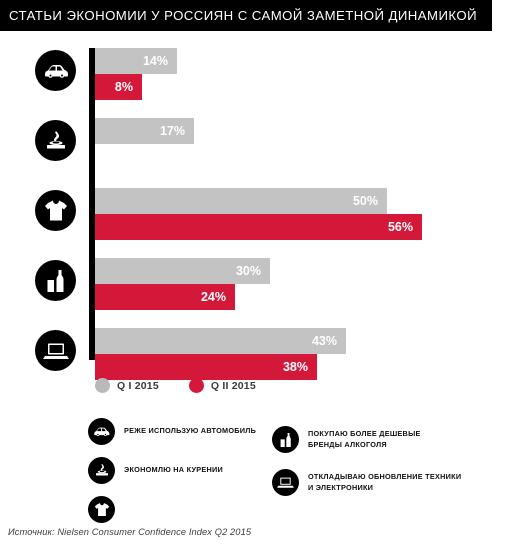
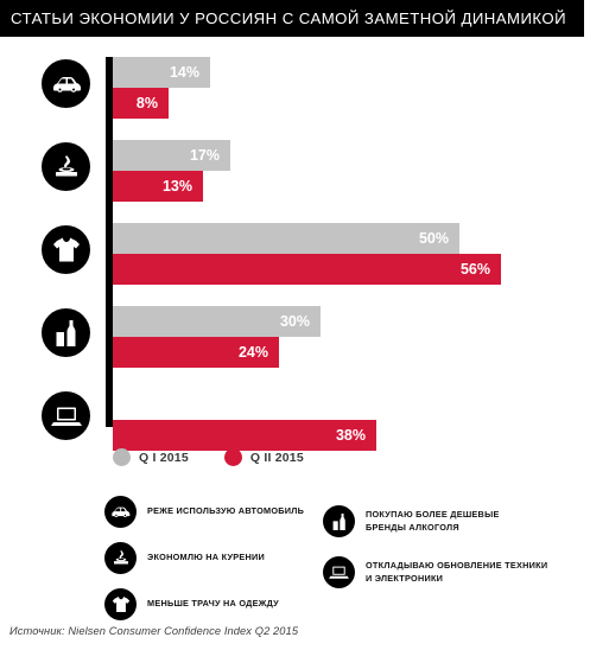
  СТАТЬИ ЭКОНОМИИ У РОССИЯН С САМОЙ ЗАМЕТНОЙ ДИНАМИКОЙ
  14%
  8%
  17%
+ 13%
  50%
  56%
  30%
  24%
- 43%
  38%
  Q I 2015
  Q II 2015
  РЕЖЕ ИСПОЛЬЗУЮ АВТОМОБИЛЬ
  ЭКОНОМЛЮ НА КУРЕНИИ
+ МЕНЬШЕ ТРАЧУ НА ОДЕЖДУ
  ПОКУПАЮ БОЛЕЕ ДЕШЕВЫЕ
  БРЕНДЫ АЛКОГОЛЯ
  ОТКЛАДЫВАЮ ОБНОВЛЕНИЕ ТЕХНИКИ
  И ЭЛЕКТРОНИКИ
  Источник: Nielsen Consumer Confidence Index Q2 2015
